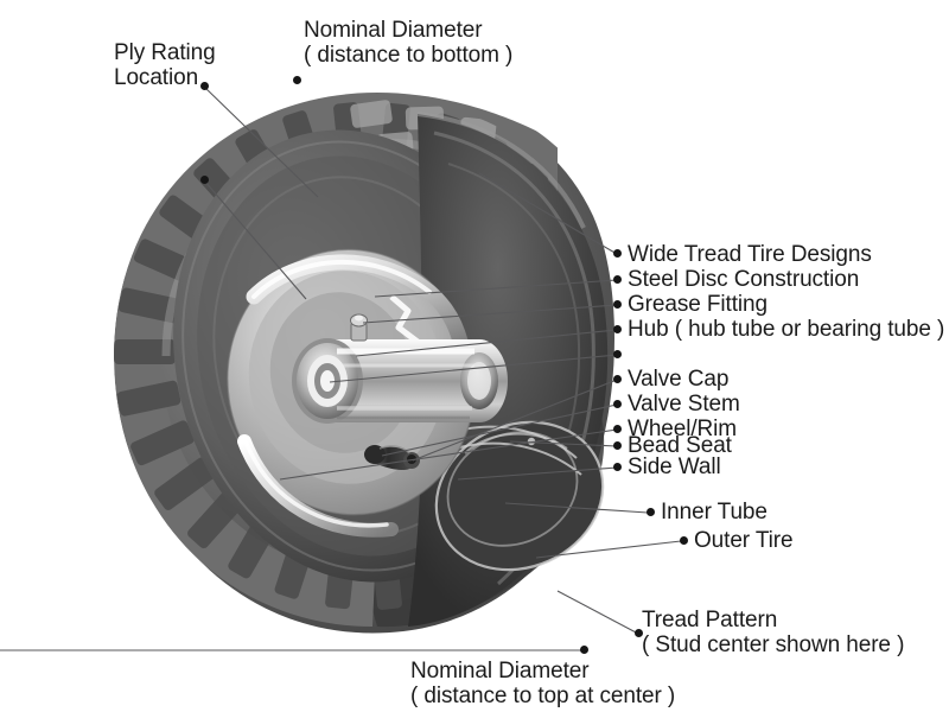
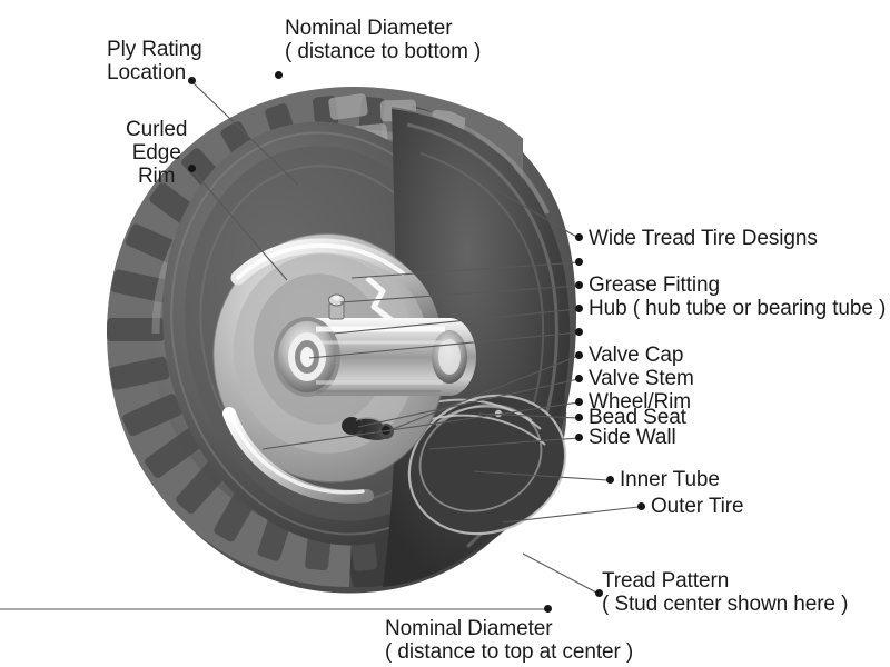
  Ply Rating
  Location
+ Curled
+ Edge
+ Rim
  Nominal Diameter
  ( distance to bottom )
  Wide Tread Tire Designs
- Steel Disc Construction
  Grease Fitting
  Hub ( hub tube or bearing tube )
  Valve Cap
  Valve Stem
  Wheel/Rim
  Bead Seat
  Side Wall
  Inner Tube
  Outer Tire
  Tread Pattern
  ( Stud center shown here )
  Nominal Diameter
  ( distance to top at center )
